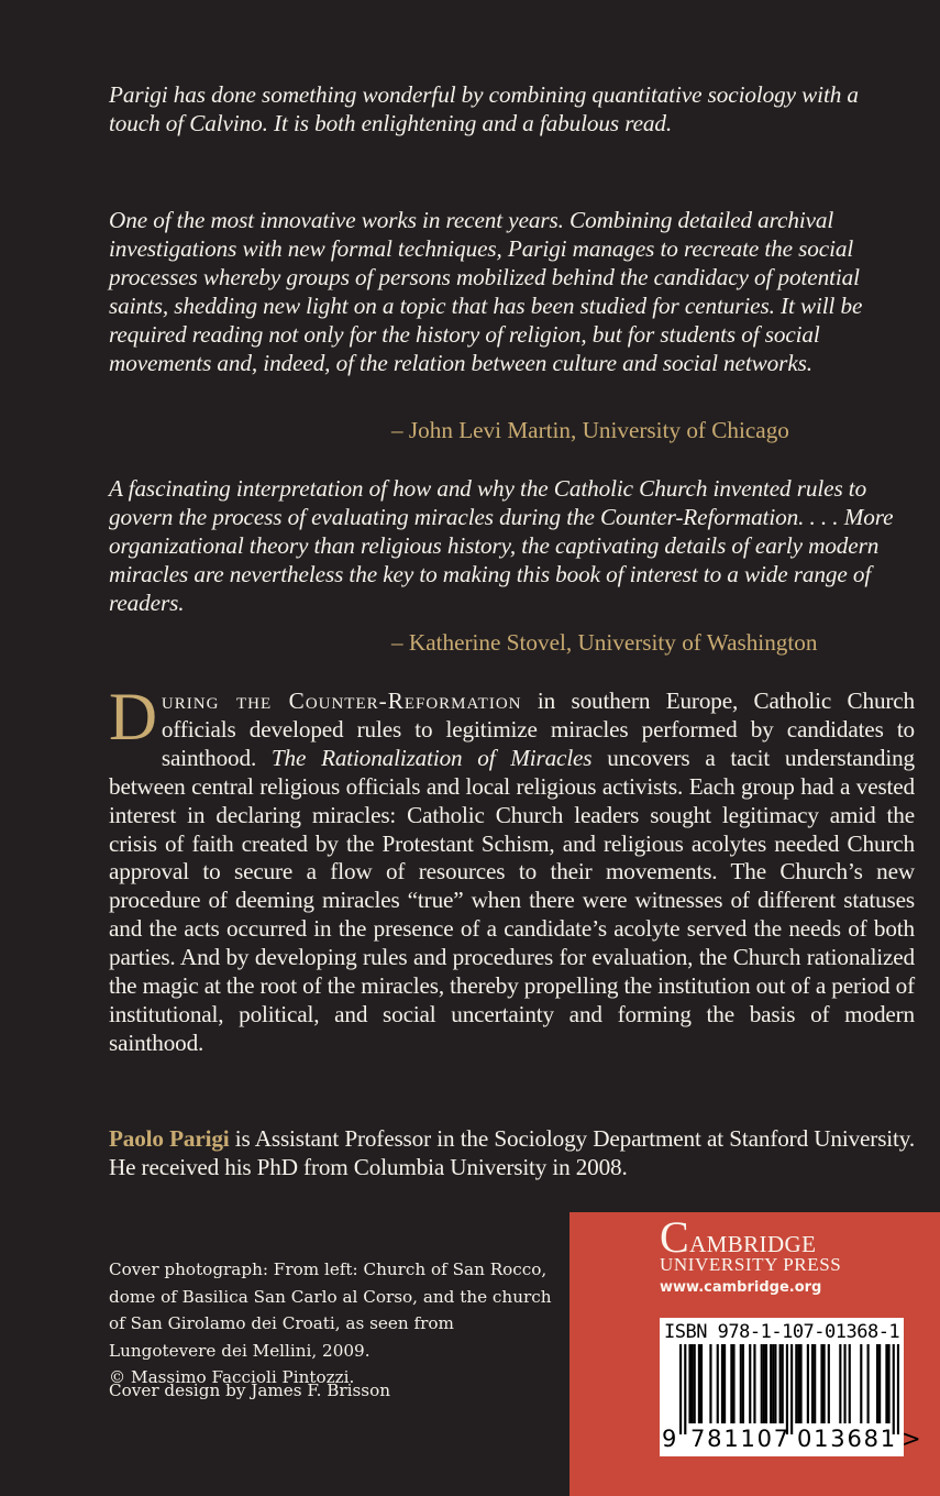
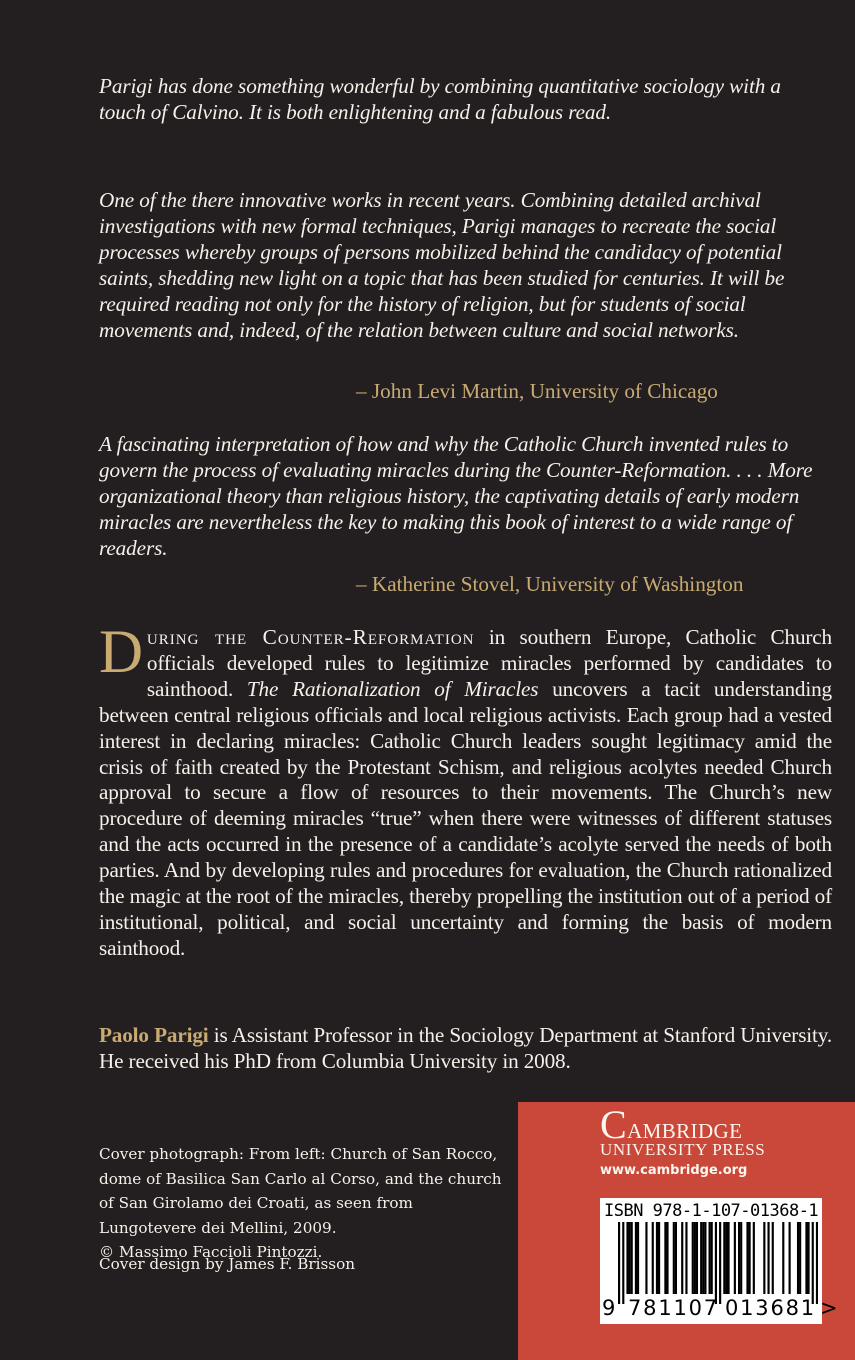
  Parigi has done something wonderful by combining quantitative sociology with a touch of Calvino. It is both enlightening and a fabulous read.
- One of the most innovative works in recent years. Combining detailed archival investigations with new formal techniques, Parigi manages to recreate the social processes whereby groups of persons mobilized behind the candidacy of potential saints, shedding new light on a topic that has been studied for centuries. It will be required reading not only for the history of religion, but for students of social movements and, indeed, of the relation between culture and social networks.
+ One of the there innovative works in recent years. Combining detailed archival investigations with new formal techniques, Parigi manages to recreate the social processes whereby groups of persons mobilized behind the candidacy of potential saints, shedding new light on a topic that has been studied for centuries. It will be required reading not only for the history of religion, but for students of social movements and, indeed, of the relation between culture and social networks.
  – John Levi Martin, University of Chicago
  A fascinating interpretation of how and why the Catholic Church invented rules to govern the process of evaluating miracles during the Counter-Reformation. . . . More organizational theory than religious history, the captivating details of early modern miracles are nevertheless the key to making this book of interest to a wide range of readers.
  – Katherine Stovel, University of Washington
  D
  uring the Counter-Reformation in southern Europe, Catholic Church officials developed rules to legitimize miracles performed by candidates to sainthood. The Rationalization of Miracles uncovers a tacit understanding between central religious officials and local religious activists. Each group had a vested interest in declaring miracles: Catholic Church leaders sought legitimacy amid the crisis of faith created by the Protestant Schism, and religious acolytes needed Church approval to secure a flow of resources to their movements. The Church’s new procedure of deeming miracles “true” when there were witnesses of different statuses and the acts occurred in the presence of a candidate’s acolyte served the needs of both parties. And by developing rules and procedures for evaluation, the Church rationalized the magic at the root of the miracles, thereby propelling the institution out of a period of institutional, political, and social uncertainty and forming the basis of modern sainthood.
  Paolo Parigi is Assistant Professor in the Sociology Department at Stanford University. He received his PhD from Columbia University in 2008.
  Cover photograph: From left: Church of San Rocco, dome of Basilica San Carlo al Corso, and the church of San Girolamo dei Croati, as seen from Lungotevere dei Mellini, 2009.
  © Massimo Faccioli Pintozzi.
  Cover design by James F. Brisson
  Cambridge
  UNIVERSITY PRESS
  www.cambridge.org
  ISBN 978-1-107-01368-1
  9 781107 013681 >
